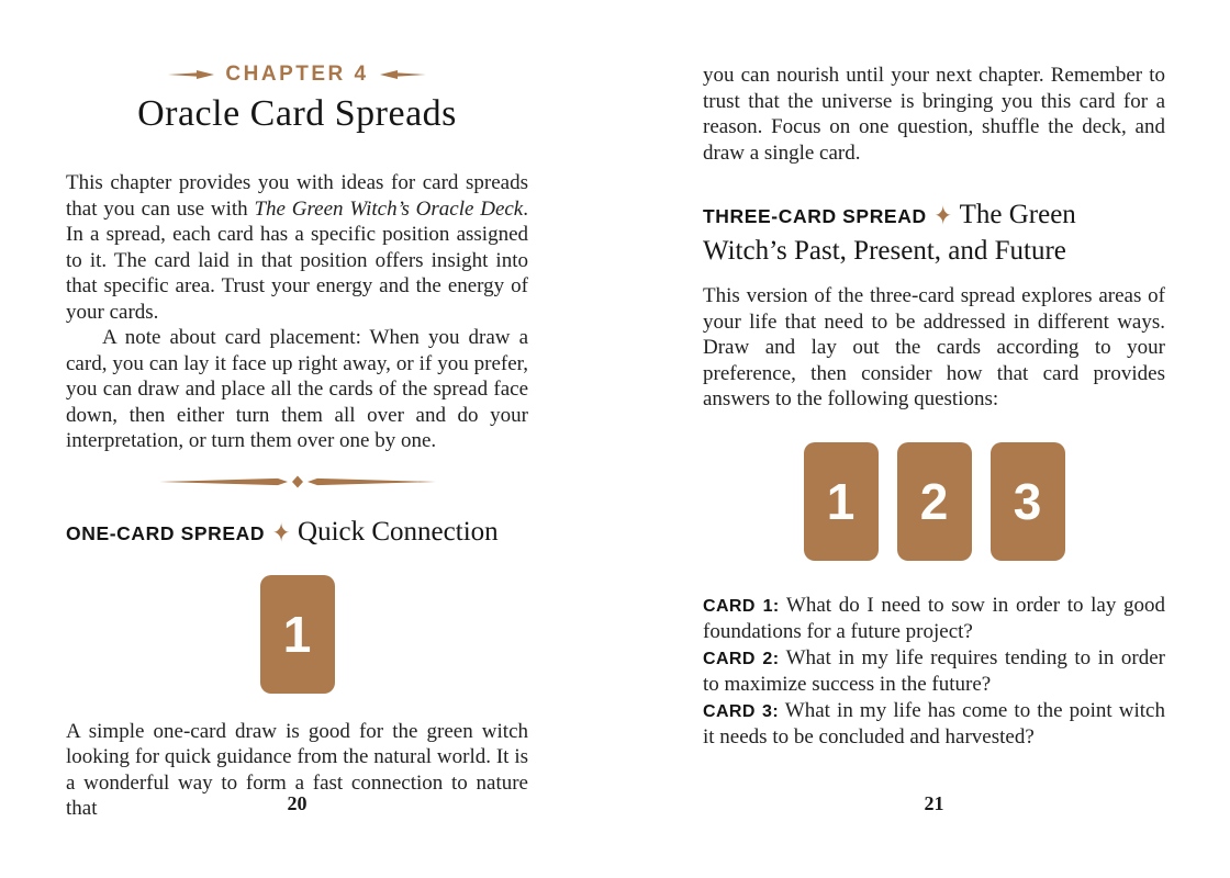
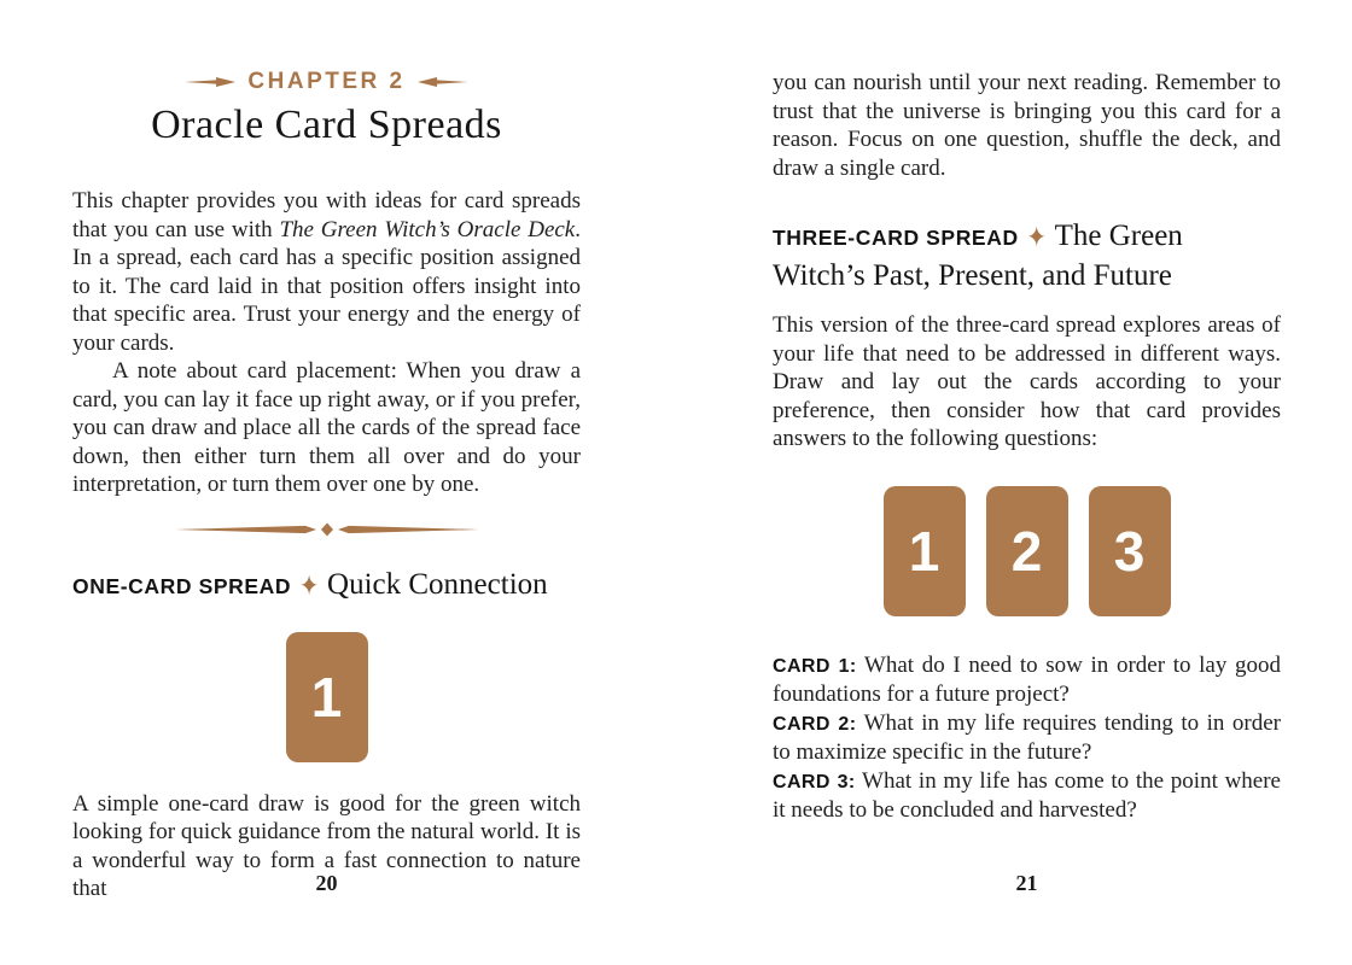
- CHAPTER 4
+ CHAPTER 2
  Oracle Card Spreads
  This chapter provides you with ideas for card spreads that you can use with The Green Witch’s Oracle Deck. In a spread, each card has a specific position assigned to it. The card laid in that position offers insight into that specific area. Trust your energy and the energy of your cards.
  A note about card placement: When you draw a card, you can lay it face up right away, or if you prefer, you can draw and place all the cards of the spread face down, then either turn them all over and do your interpretation, or turn them over one by one.
  ONE-CARD SPREAD ✦ Quick Connection
  1
  A simple one-card draw is good for the green witch looking for quick guidance from the natural world. It is a wonderful way to form a fast connection to nature that
- you can nourish until your next chapter. Remember to trust that the universe is bringing you this card for a reason. Focus on one question, shuffle the deck, and draw a single card.
+ you can nourish until your next reading. Remember to trust that the universe is bringing you this card for a reason. Focus on one question, shuffle the deck, and draw a single card.
  THREE-CARD SPREAD ✦ The Green Witch’s Past, Present, and Future
  This version of the three-card spread explores areas of your life that need to be addressed in different ways. Draw and lay out the cards according to your preference, then consider how that card provides answers to the following questions:
  1
  2
  3
  CARD 1: What do I need to sow in order to lay good foundations for a future project?
- CARD 2: What in my life requires tending to in order to maximize success in the future?
+ CARD 2: What in my life requires tending to in order to maximize specific in the future?
- CARD 3: What in my life has come to the point witch it needs to be concluded and harvested?
+ CARD 3: What in my life has come to the point where it needs to be concluded and harvested?
  20
  21
